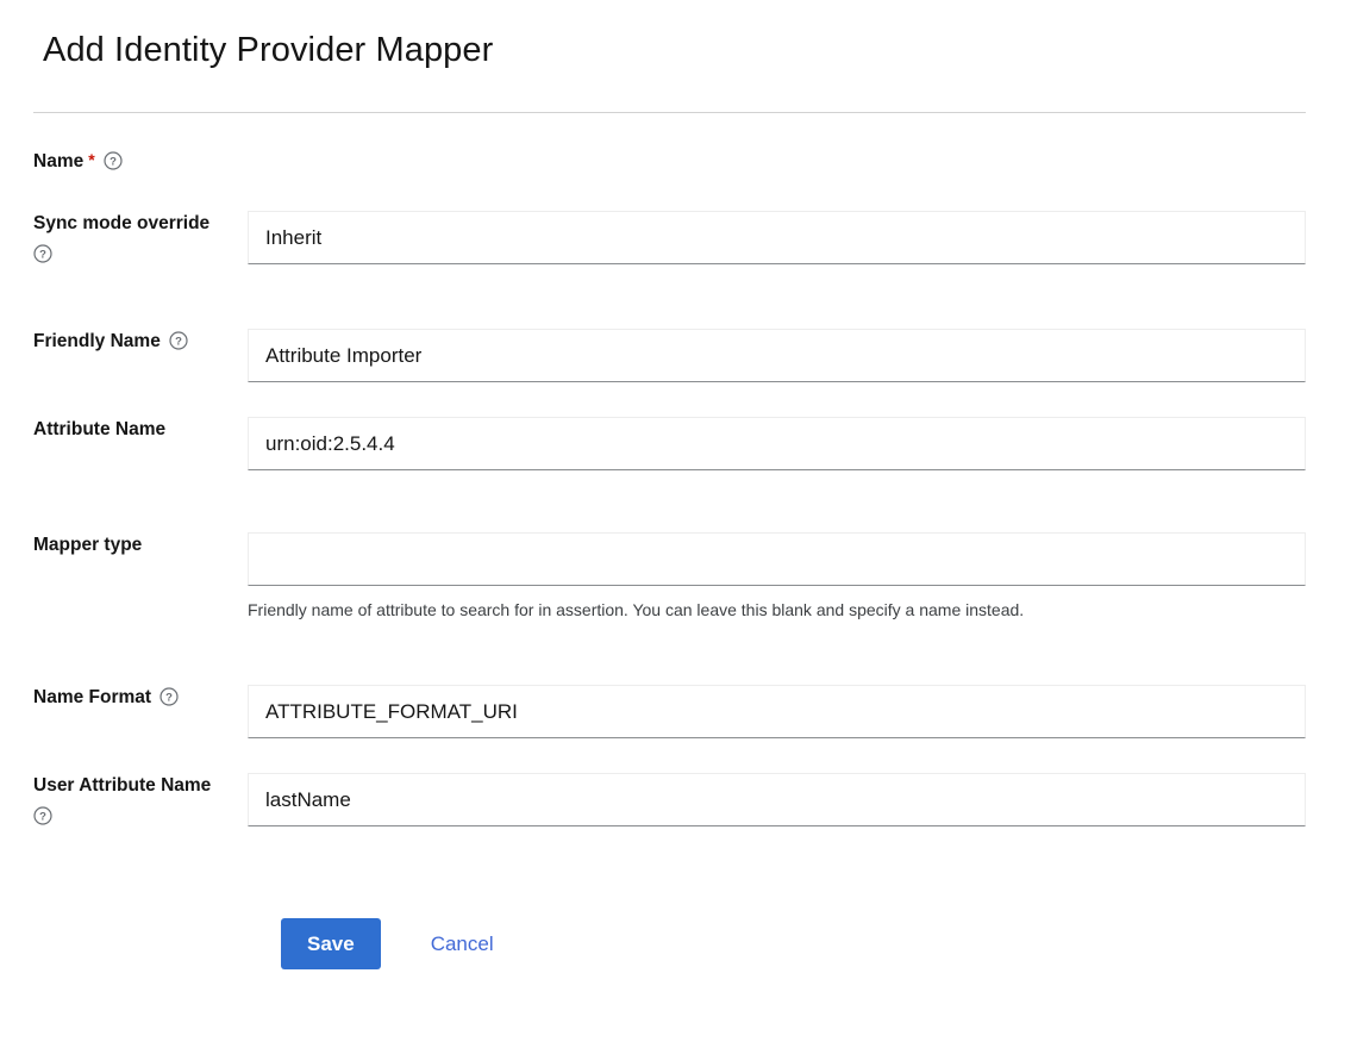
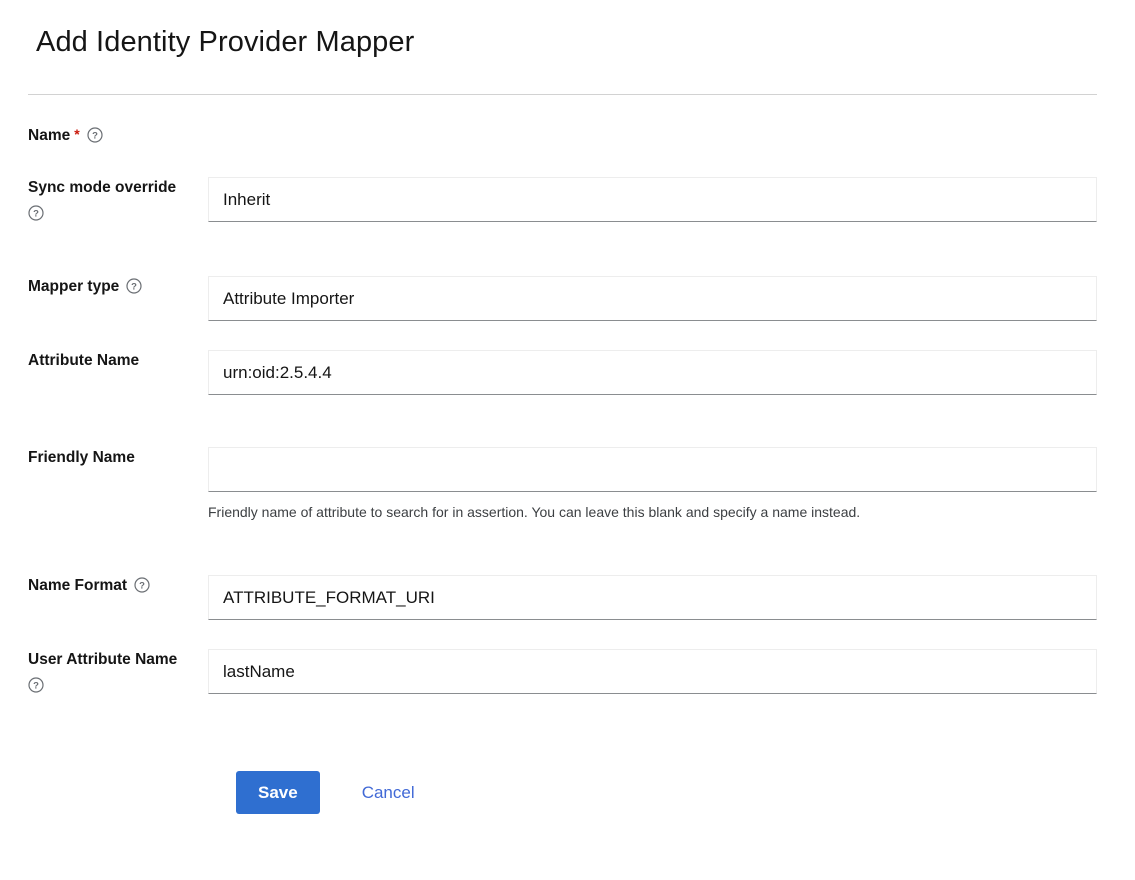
  Add Identity Provider Mapper
  Name *
  ?
  Sync mode override
  ?
  Inherit
- Friendly Name
+ Mapper type
  ?
  Attribute Importer
  Attribute Name
  urn:oid:2.5.4.4
- Mapper type
+ Friendly Name
  Friendly name of attribute to search for in assertion. You can leave this blank and specify a name instead.
  Name Format
  ?
  ATTRIBUTE_FORMAT_URI
  User Attribute Name
  ?
  lastName
  Save
  Cancel
